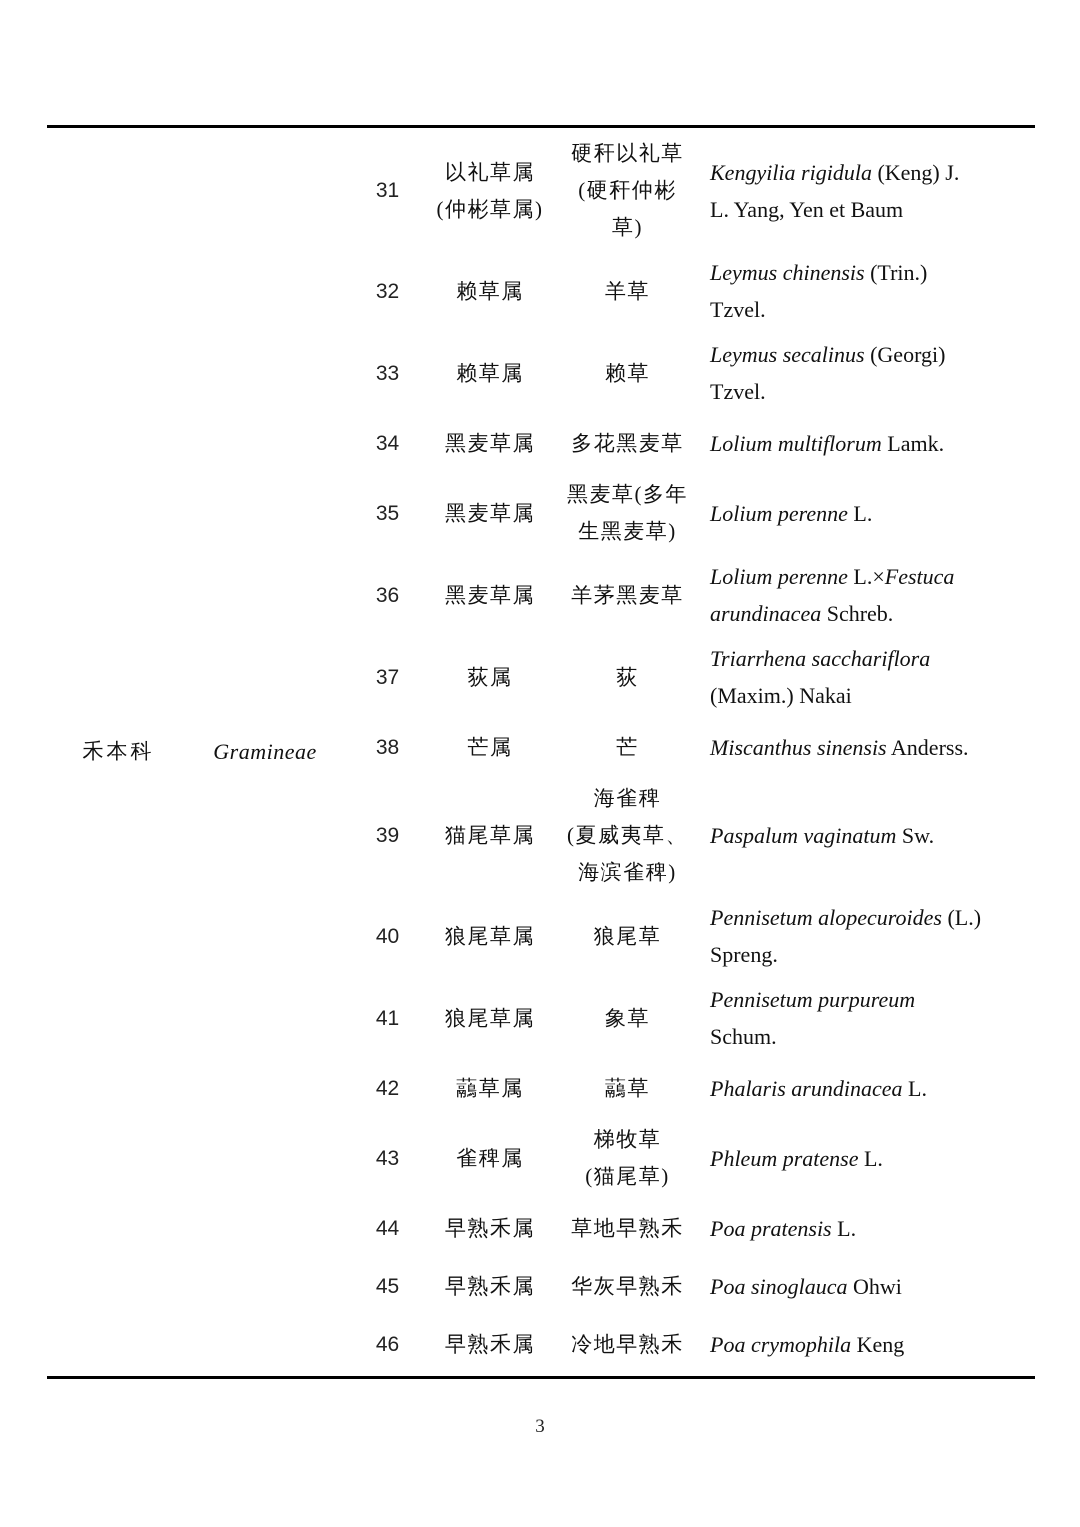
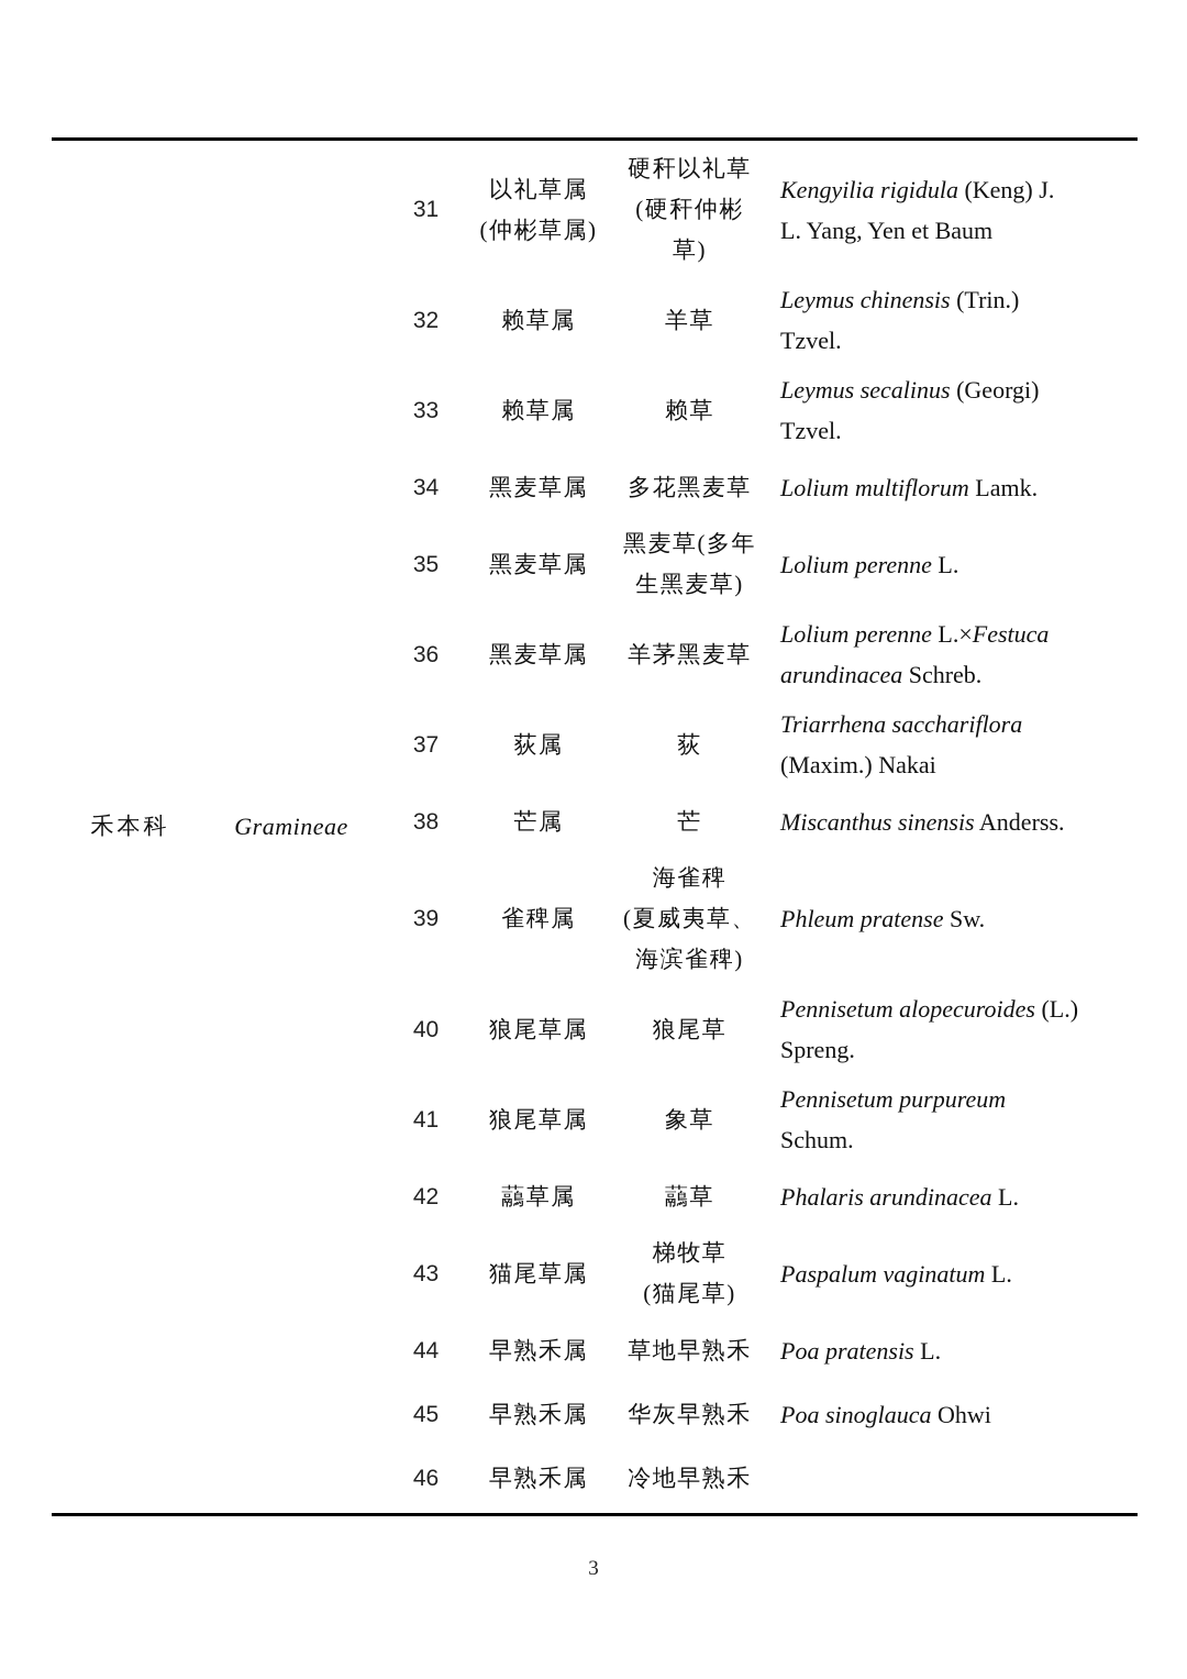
  禾本科
  Gramineae
  31
  以礼草属
  (仲彬草属)
  硬秆以礼草
  (硬秆仲彬
  草)
  Kengyilia rigidula (Keng) J.
  L. Yang, Yen et Baum
  32
  赖草属
  羊草
  Leymus chinensis (Trin.)
  Tzvel.
  33
  赖草属
  赖草
  Leymus secalinus (Georgi)
  Tzvel.
  34
  黑麦草属
  多花黑麦草
  Lolium multiflorum Lamk.
  35
  黑麦草属
  黑麦草(多年
  生黑麦草)
  Lolium perenne L.
  36
  黑麦草属
  羊茅黑麦草
  Lolium perenne L.×Festuca
  arundinacea Schreb.
  37
  荻属
  荻
  Triarrhena sacchariflora
  (Maxim.) Nakai
  38
  芒属
  芒
  Miscanthus sinensis Anderss.
  39
- 猫尾草属
+ 雀稗属
  海雀稗
  (夏威夷草、
  海滨雀稗)
- Paspalum vaginatum Sw.
+ Phleum pratense Sw.
  40
  狼尾草属
  狼尾草
  Pennisetum alopecuroides (L.)
  Spreng.
  41
  狼尾草属
  象草
  Pennisetum purpureum
  Schum.
  42
  虉草属
  虉草
  Phalaris arundinacea L.
  43
- 雀稗属
+ 猫尾草属
  梯牧草
  (猫尾草)
- Phleum pratense L.
+ Paspalum vaginatum L.
  44
  早熟禾属
  草地早熟禾
  Poa pratensis L.
  45
  早熟禾属
  华灰早熟禾
  Poa sinoglauca Ohwi
  46
  早熟禾属
  冷地早熟禾
- Poa crymophila Keng
  3
